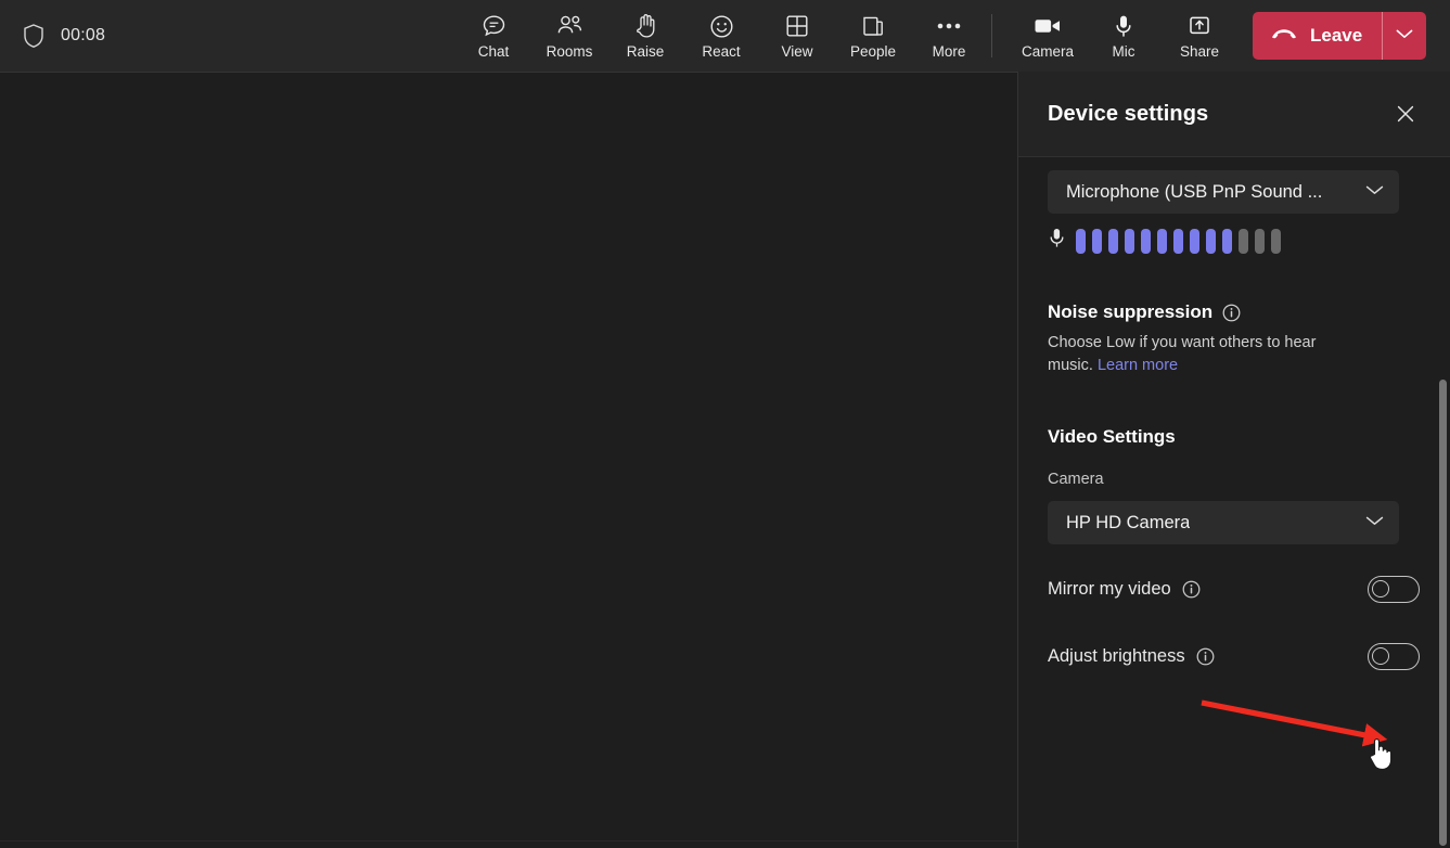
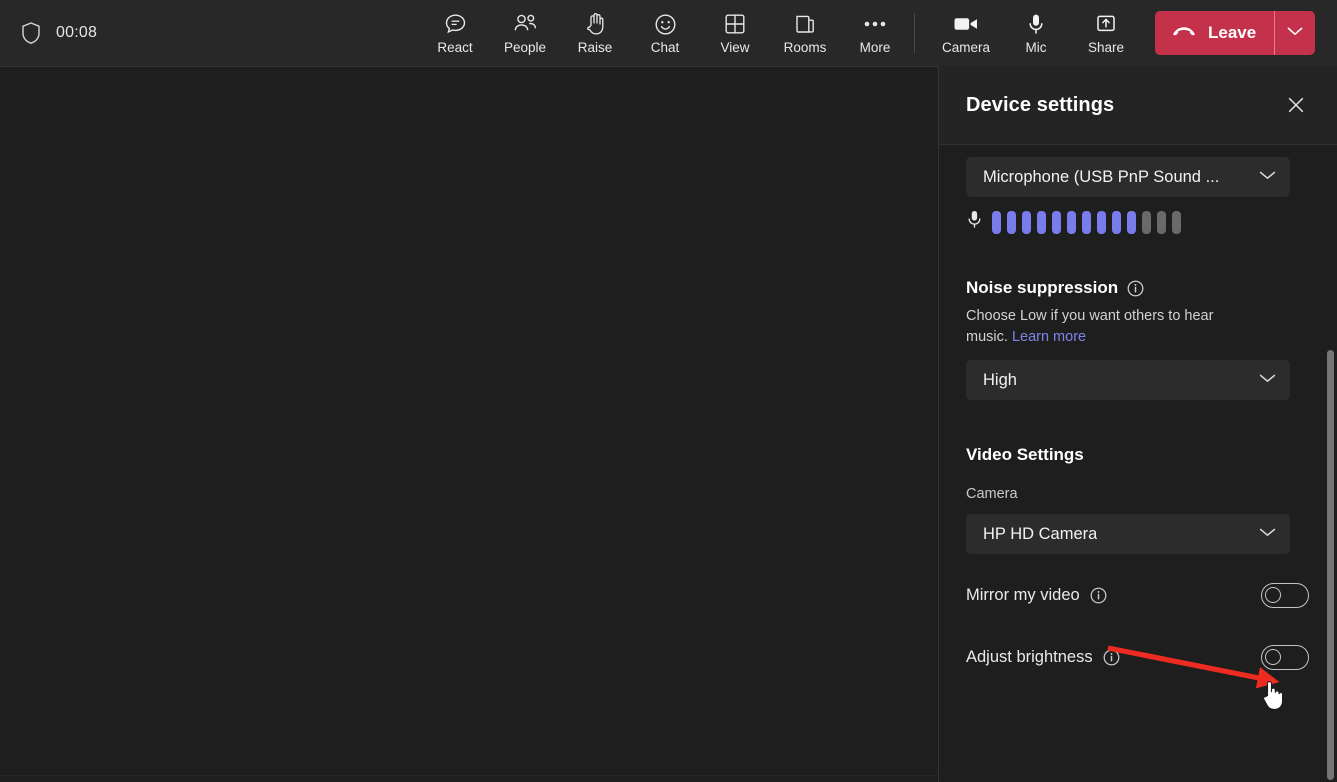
  00:08
- Chat
+ React
- Rooms
+ People
  Raise
- React
+ Chat
  View
- People
+ Rooms
  More
  Camera
  Mic
  Share
  Leave
  Device settings
  Microphone (USB PnP Sound ...
  Noise suppression
  Choose Low if you want others to hear music. Learn more
+ High
  Video Settings
  Camera
  HP HD Camera
  Mirror my video
  Adjust brightness
